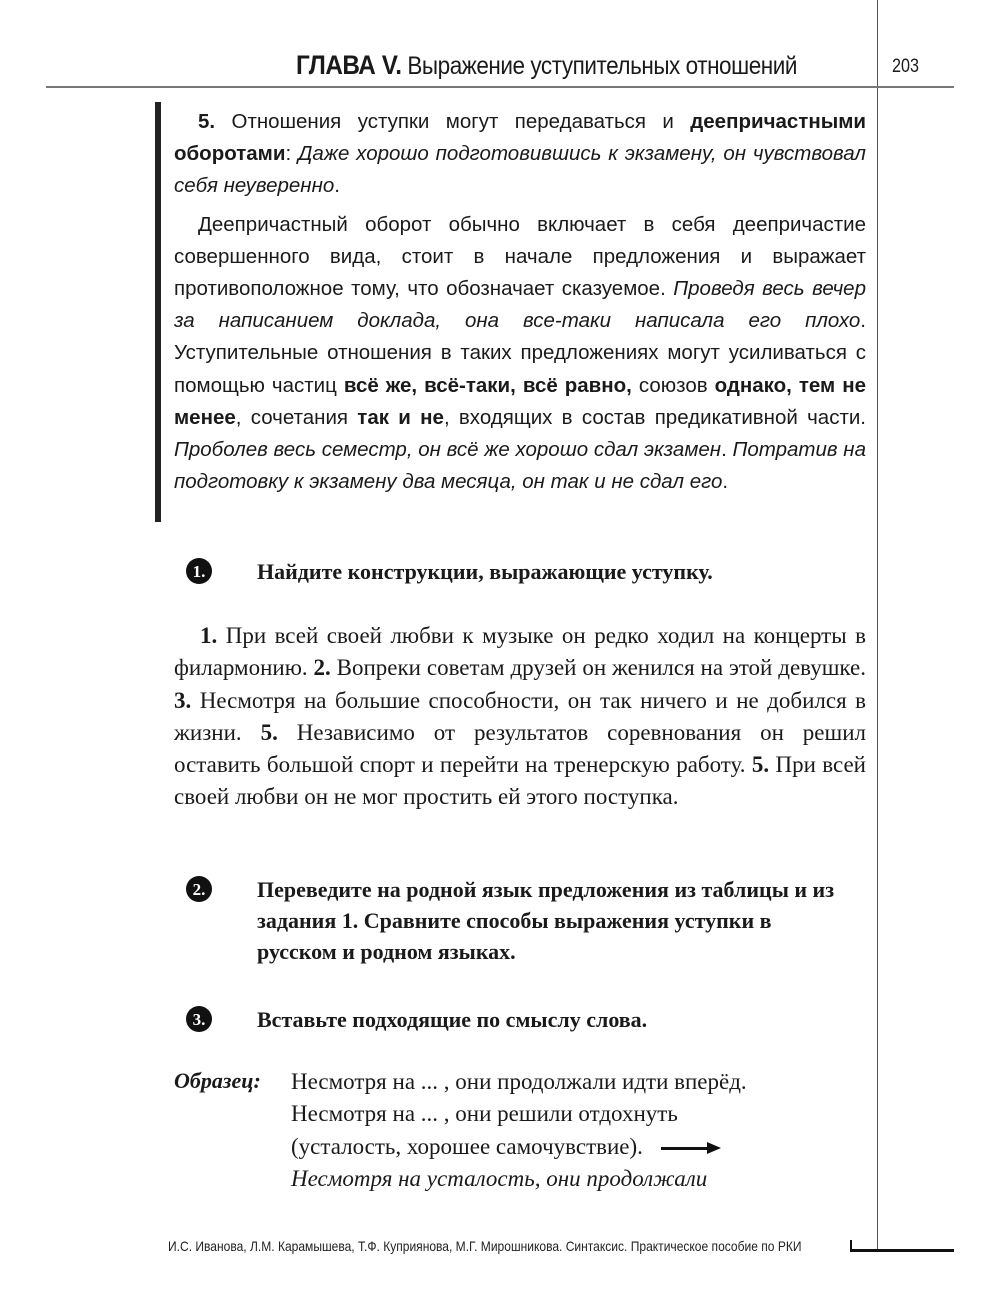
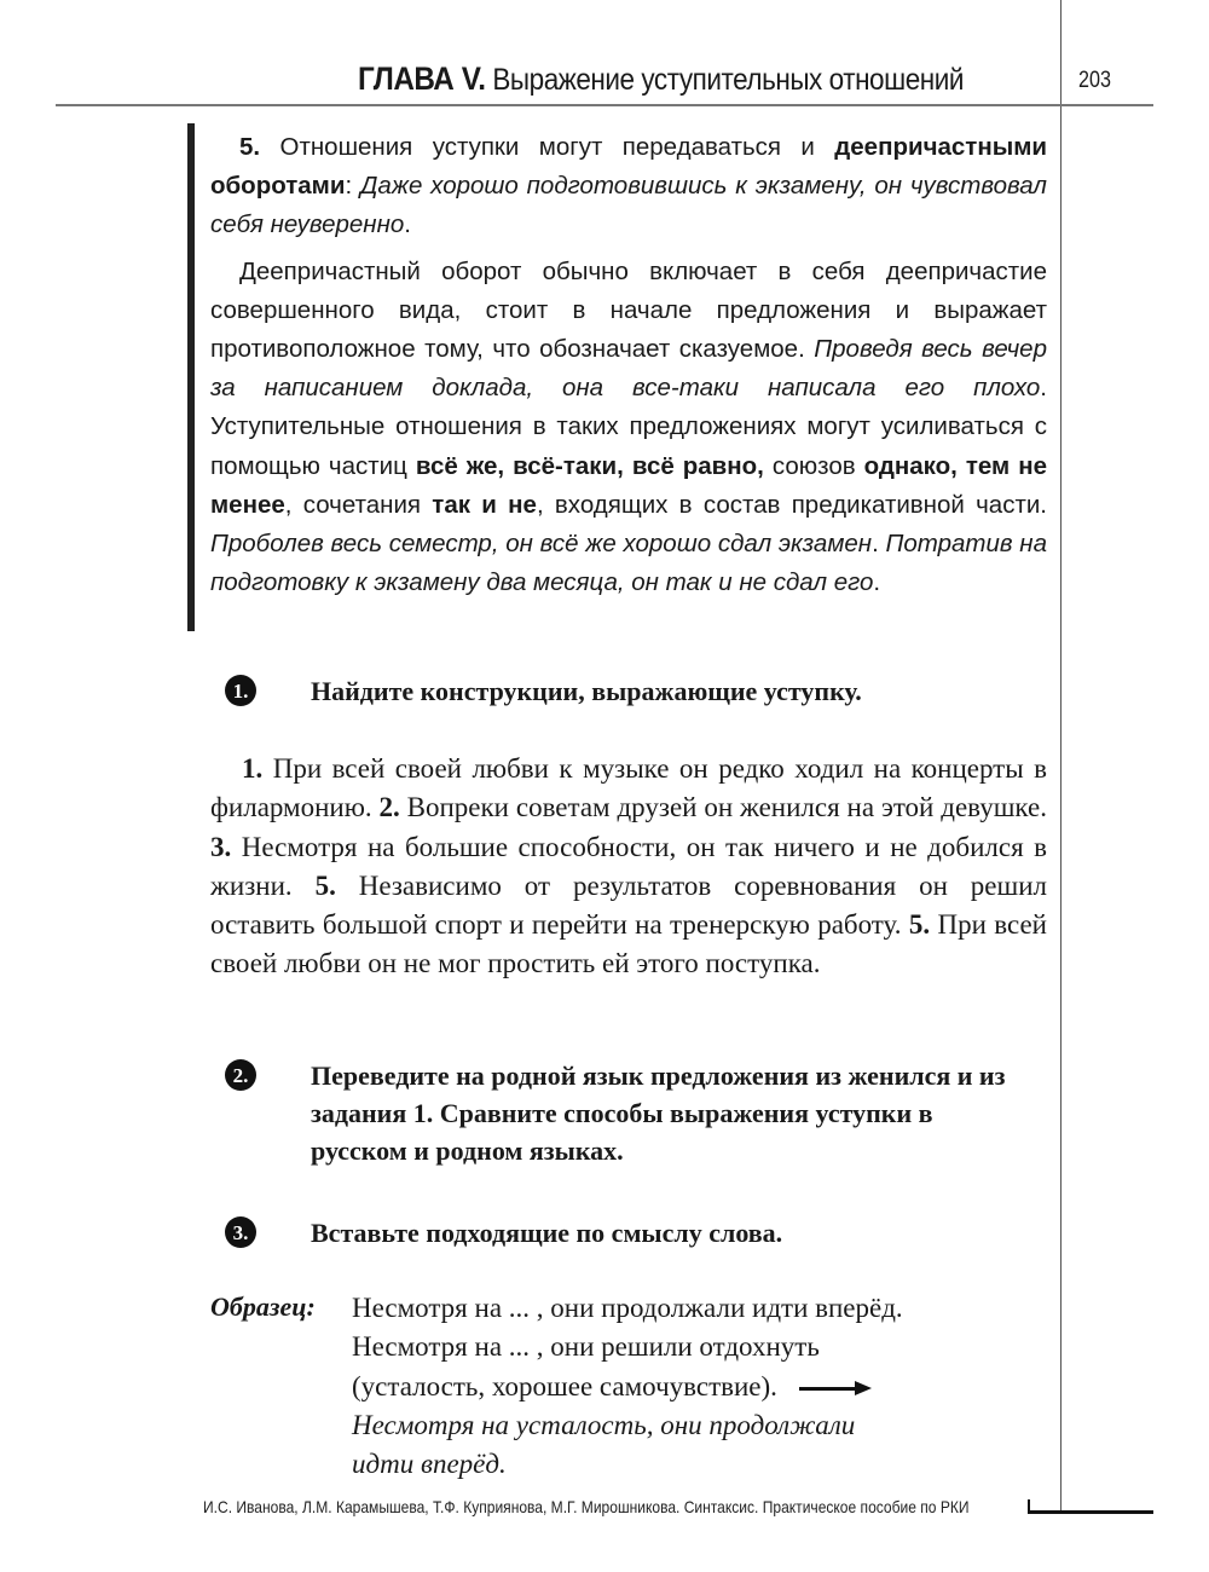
  ГЛАВА V. Выражение уступительных отношений
  203
  5. Отношения уступки могут передаваться и деепричастными оборотами: Даже хорошо подготовившись к экзамену, он чувствовал себя неуверенно.
  Деепричастный оборот обычно включает в себя деепричастие совершенного вида, стоит в начале предложения и выражает противоположное тому, что обозначает сказуемое. Проведя весь вечер за написанием доклада, она все-таки написала его плохо. Уступительные отношения в таких предложениях могут усиливаться с помощью частиц всё же, всё-таки, всё равно, союзов однако, тем не менее, сочетания так и не, входящих в состав предикативной части. Проболев весь семестр, он всё же хорошо сдал экзамен. Потратив на подготовку к экзамену два месяца, он так и не сдал его.
  1.
  Найдите конструкции, выражающие уступку.
  1. При всей своей любви к музыке он редко ходил на концерты в филармонию. 2. Вопреки советам друзей он женился на этой девушке. 3. Несмотря на большие способности, он так ничего и не добился в жизни. 5. Независимо от результатов соревнования он решил оставить большой спорт и перейти на тренерскую работу. 5. При всей своей любви он не мог простить ей этого поступка.
  2.
- Переведите на родной язык предложения из таблицы и из задания 1. Сравните способы выражения уступки в русском и родном языках.
+ Переведите на родной язык предложения из женился и из задания 1. Сравните способы выражения уступки в русском и родном языках.
  3.
  Вставьте подходящие по смыслу слова.
  Образец:
  Несмотря на ... , они продолжали идти вперёд.
  Несмотря на ... , они решили отдохнуть
  (усталость, хорошее самочувствие).
  Несмотря на усталость, они продолжали
+ идти вперёд.
  И.С. Иванова, Л.М. Карамышева, Т.Ф. Куприянова, М.Г. Мирошникова. Синтаксис. Практическое пособие по РКИ
